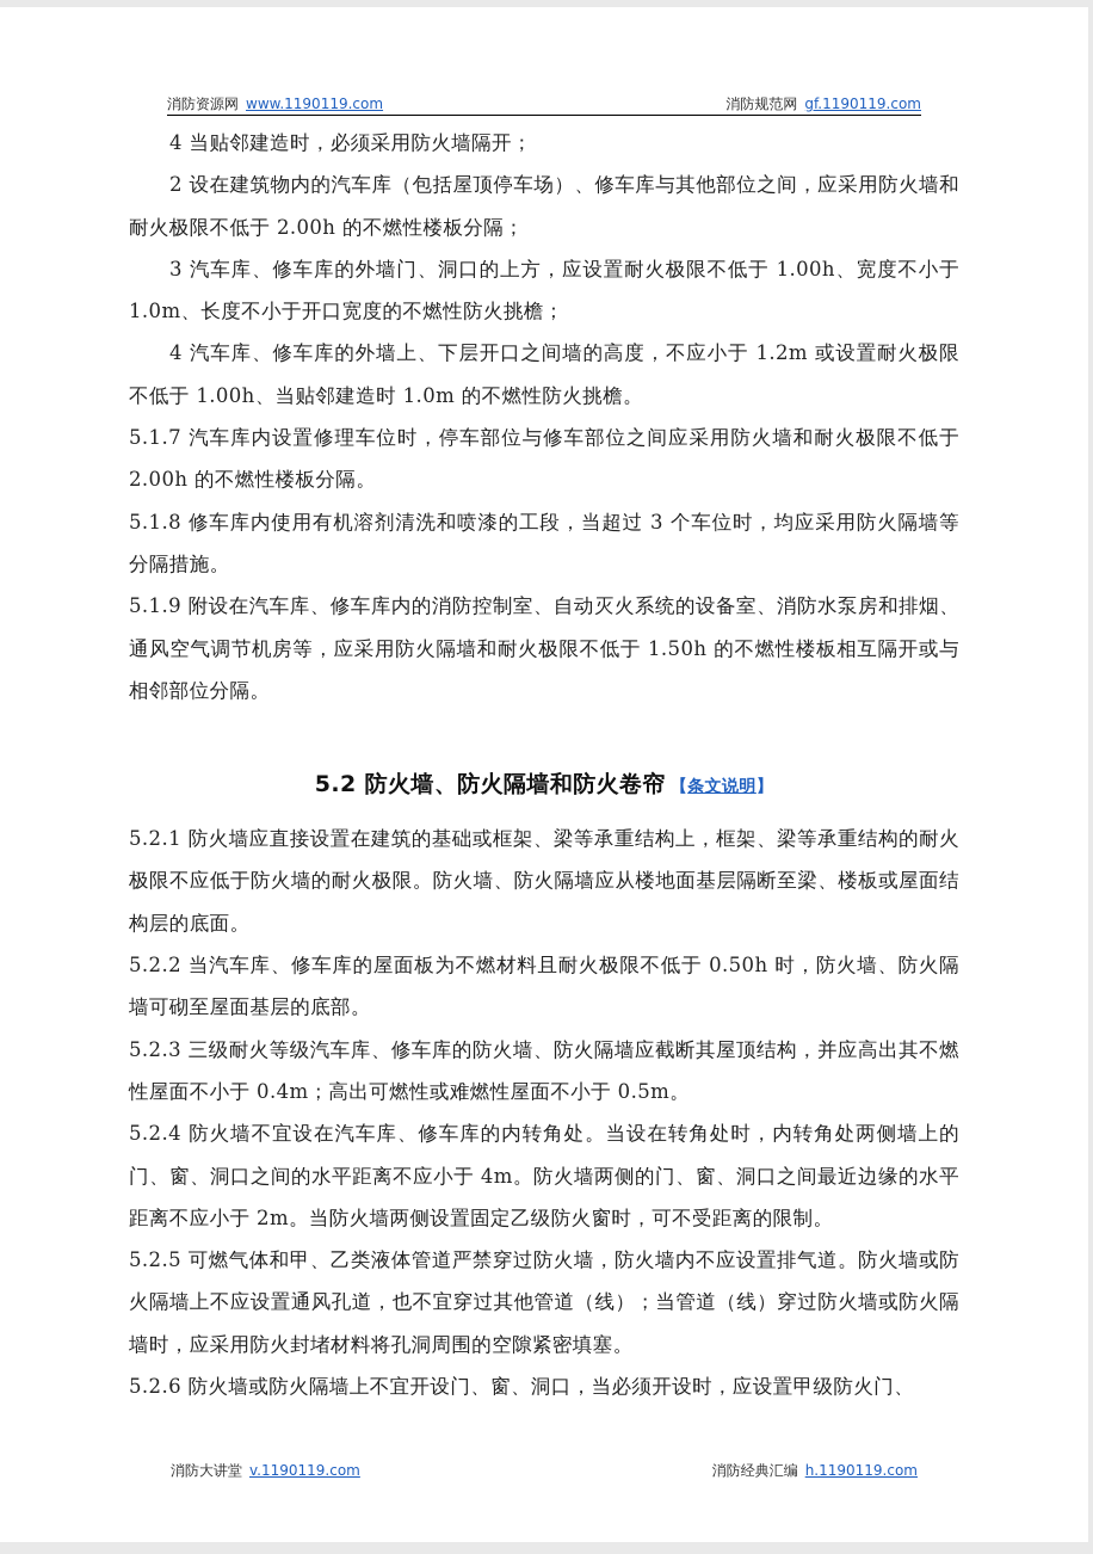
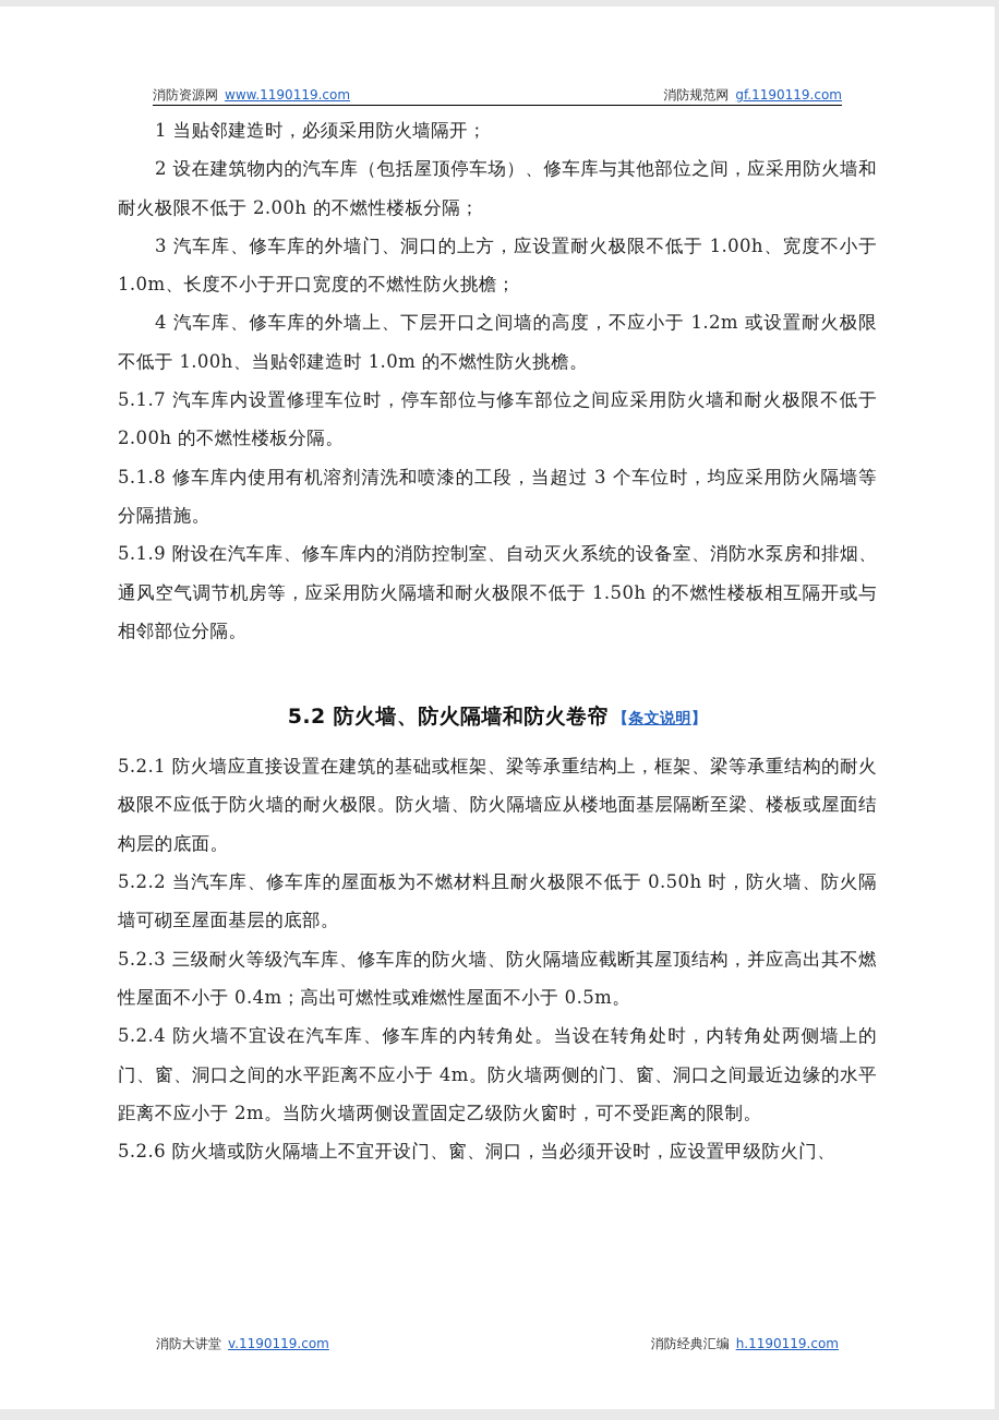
  消防资源网 www.1190119.com
  消防规范网 gf.1190119.com
- 4 当贴邻建造时，必须采用防火墙隔开；
+ 1 当贴邻建造时，必须采用防火墙隔开；
  2 设在建筑物内的汽车库（包括屋顶停车场）、修车库与其他部位之间，应采用防火墙和耐火极限不低于 2.00h 的不燃性楼板分隔；
  3 汽车库、修车库的外墙门、洞口的上方，应设置耐火极限不低于 1.00h、宽度不小于 1.0m、长度不小于开口宽度的不燃性防火挑檐；
  4 汽车库、修车库的外墙上、下层开口之间墙的高度，不应小于 1.2m 或设置耐火极限不低于 1.00h、当贴邻建造时 1.0m 的不燃性防火挑檐。
  5.1.7 汽车库内设置修理车位时，停车部位与修车部位之间应采用防火墙和耐火极限不低于 2.00h 的不燃性楼板分隔。
  5.1.8 修车库内使用有机溶剂清洗和喷漆的工段，当超过 3 个车位时，均应采用防火隔墙等分隔措施。
  5.1.9 附设在汽车库、修车库内的消防控制室、自动灭火系统的设备室、消防水泵房和排烟、通风空气调节机房等，应采用防火隔墙和耐火极限不低于 1.50h 的不燃性楼板相互隔开或与相邻部位分隔。
  5.2 防火墙、防火隔墙和防火卷帘 【条文说明】
  5.2.1 防火墙应直接设置在建筑的基础或框架、梁等承重结构上，框架、梁等承重结构的耐火极限不应低于防火墙的耐火极限。防火墙、防火隔墙应从楼地面基层隔断至梁、楼板或屋面结构层的底面。
  5.2.2 当汽车库、修车库的屋面板为不燃材料且耐火极限不低于 0.50h 时，防火墙、防火隔墙可砌至屋面基层的底部。
  5.2.3 三级耐火等级汽车库、修车库的防火墙、防火隔墙应截断其屋顶结构，并应高出其不燃性屋面不小于 0.4m；高出可燃性或难燃性屋面不小于 0.5m。
  5.2.4 防火墙不宜设在汽车库、修车库的内转角处。当设在转角处时，内转角处两侧墙上的门、窗、洞口之间的水平距离不应小于 4m。防火墙两侧的门、窗、洞口之间最近边缘的水平距离不应小于 2m。当防火墙两侧设置固定乙级防火窗时，可不受距离的限制。
- 5.2.5 可燃气体和甲、乙类液体管道严禁穿过防火墙，防火墙内不应设置排气道。防火墙或防火隔墙上不应设置通风孔道，也不宜穿过其他管道（线）；当管道（线）穿过防火墙或防火隔墙时，应采用防火封堵材料将孔洞周围的空隙紧密填塞。
  5.2.6 防火墙或防火隔墙上不宜开设门、窗、洞口，当必须开设时，应设置甲级防火门、
  消防大讲堂 v.1190119.com
  消防经典汇编 h.1190119.com
